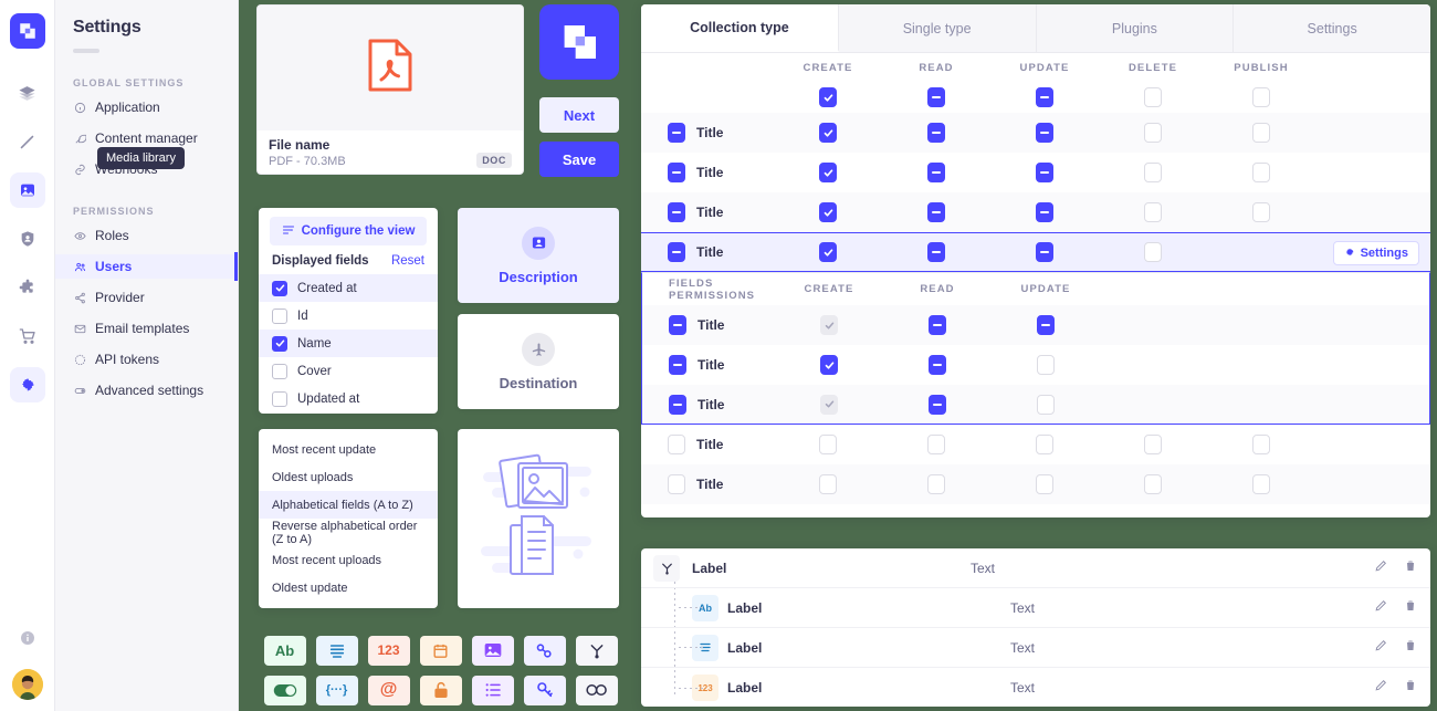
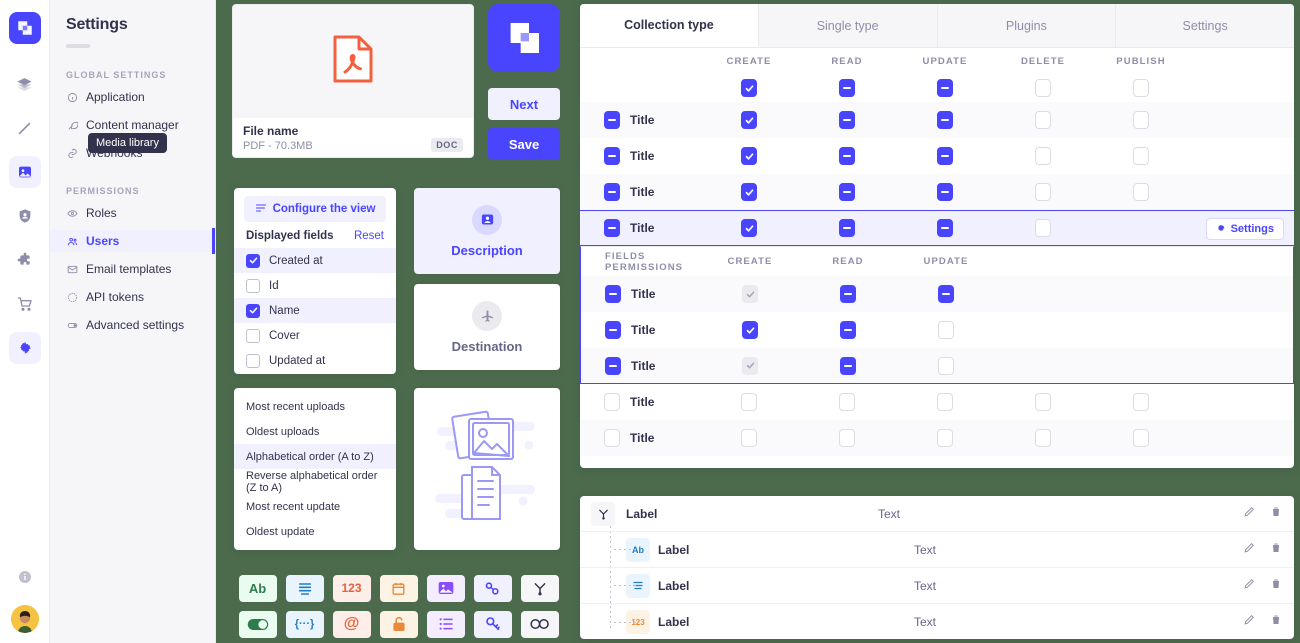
  Settings
  GLOBAL SETTINGS
  Application
  Content manager
  Webhooks
  PERMISSIONS
  Roles
  Users
- Provider
  Email templates
  API tokens
  Advanced settings
  Media library
  File name
  PDF - 70.3MB
  DOC
  Next
  Save
  Configure the view
  Displayed fields
  Reset
  Created at
  Id
  Name
  Cover
  Updated at
- Most recent update
+ Most recent uploads
  Oldest uploads
- Alphabetical fields (A to Z)
+ Alphabetical order (A to Z)
  Reverse alphabetical order (Z to A)
- Most recent uploads
+ Most recent update
  Oldest update
  Description
  Destination
  Ab
  123
  {···}
  @
  Collection type
  Single type
  Plugins
  Settings
  CREATE
  READ
  UPDATE
  DELETE
  PUBLISH
  Title
  Title
  Title
  Title
  Settings
  FIELDS PERMISSIONS
  CREATE
  READ
  UPDATE
  Title
  Title
  Title
  Title
  Title
  Label
  Text
  Label
  Text
  Label
  Text
  Label
  Text
